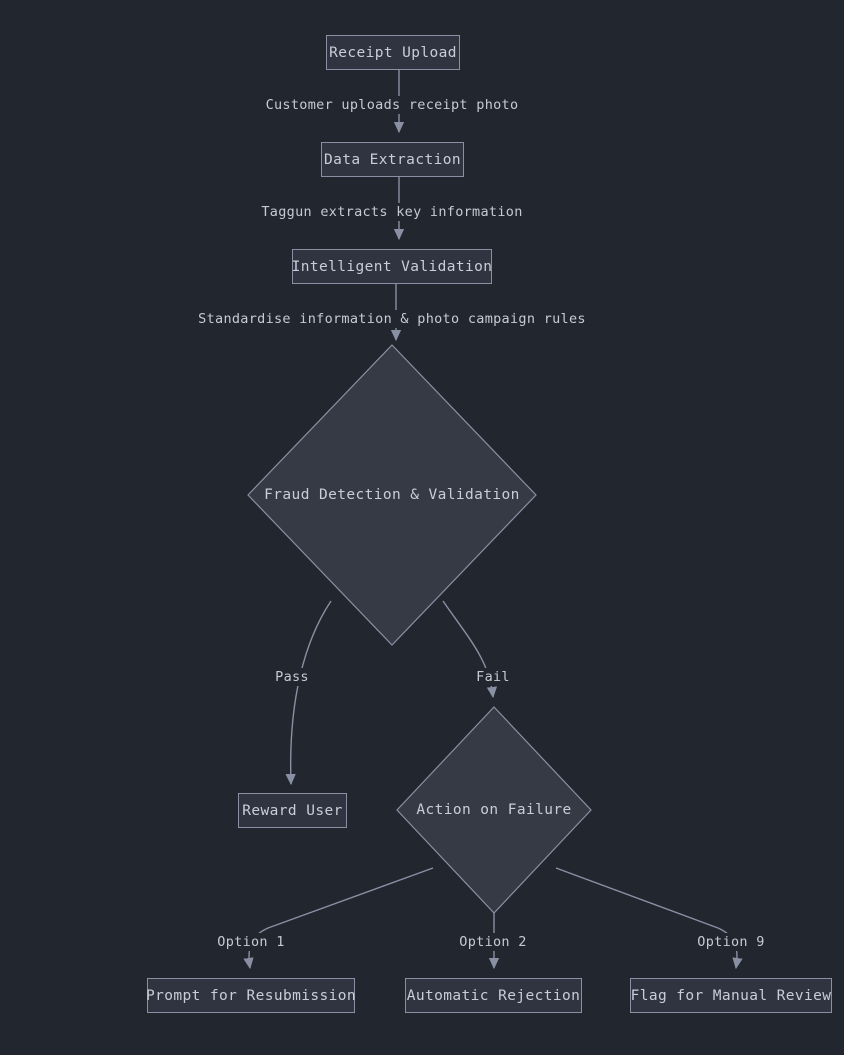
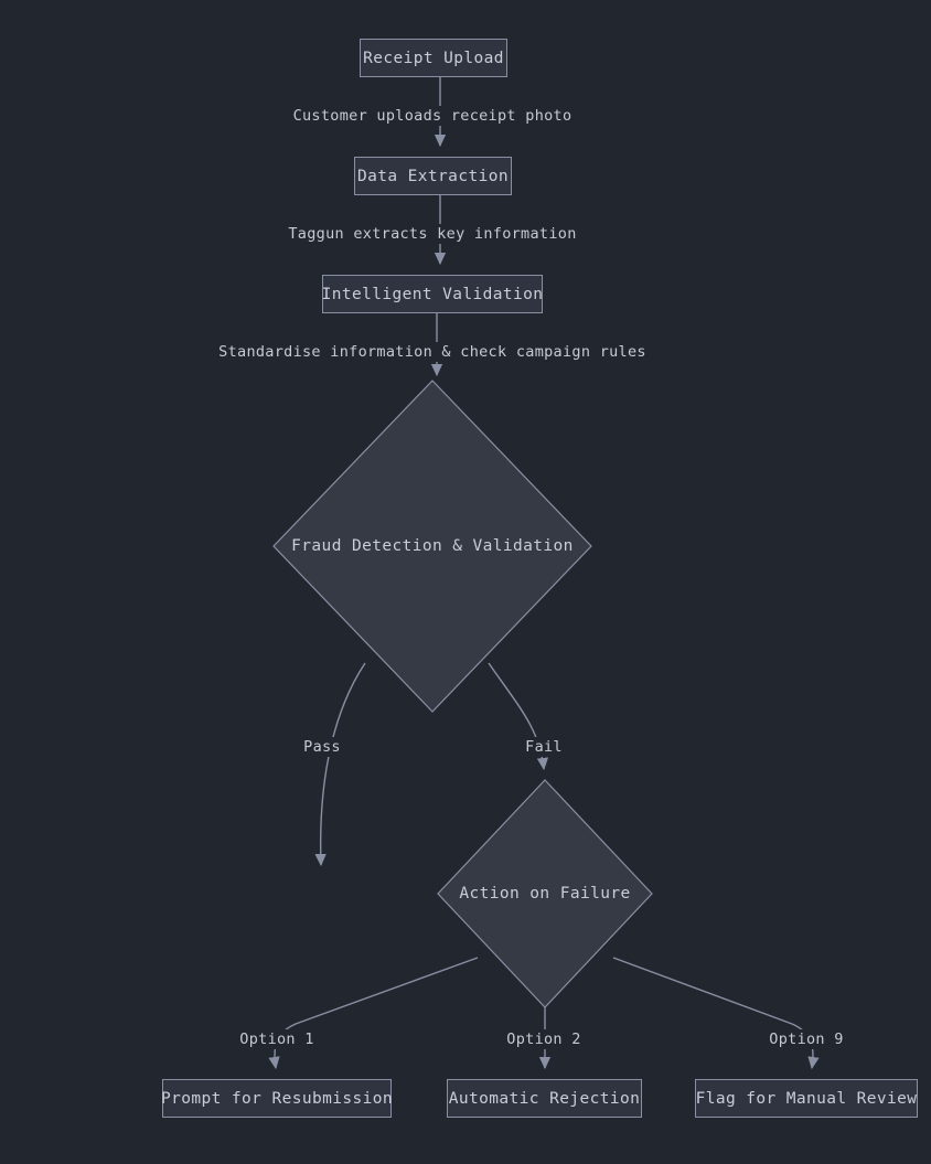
  Receipt Upload
  Data Extraction
  Intelligent Validation
  Fraud Detection & Validation
- Reward User
  Action on Failure
  Prompt for Resubmission
  Automatic Rejection
  Flag for Manual Review
  Customer uploads receipt photo
  Taggun extracts key information
- Standardise information & photo campaign rules
+ Standardise information & check campaign rules
  Pass
  Fail
  Option 1
  Option 2
  Option 9
